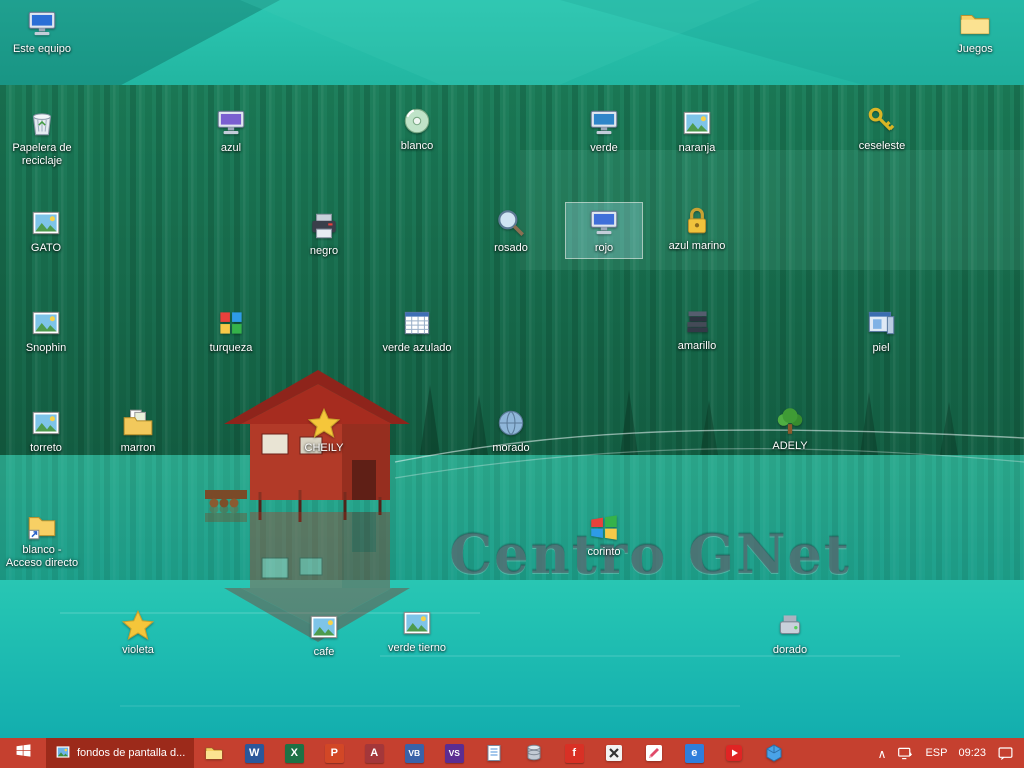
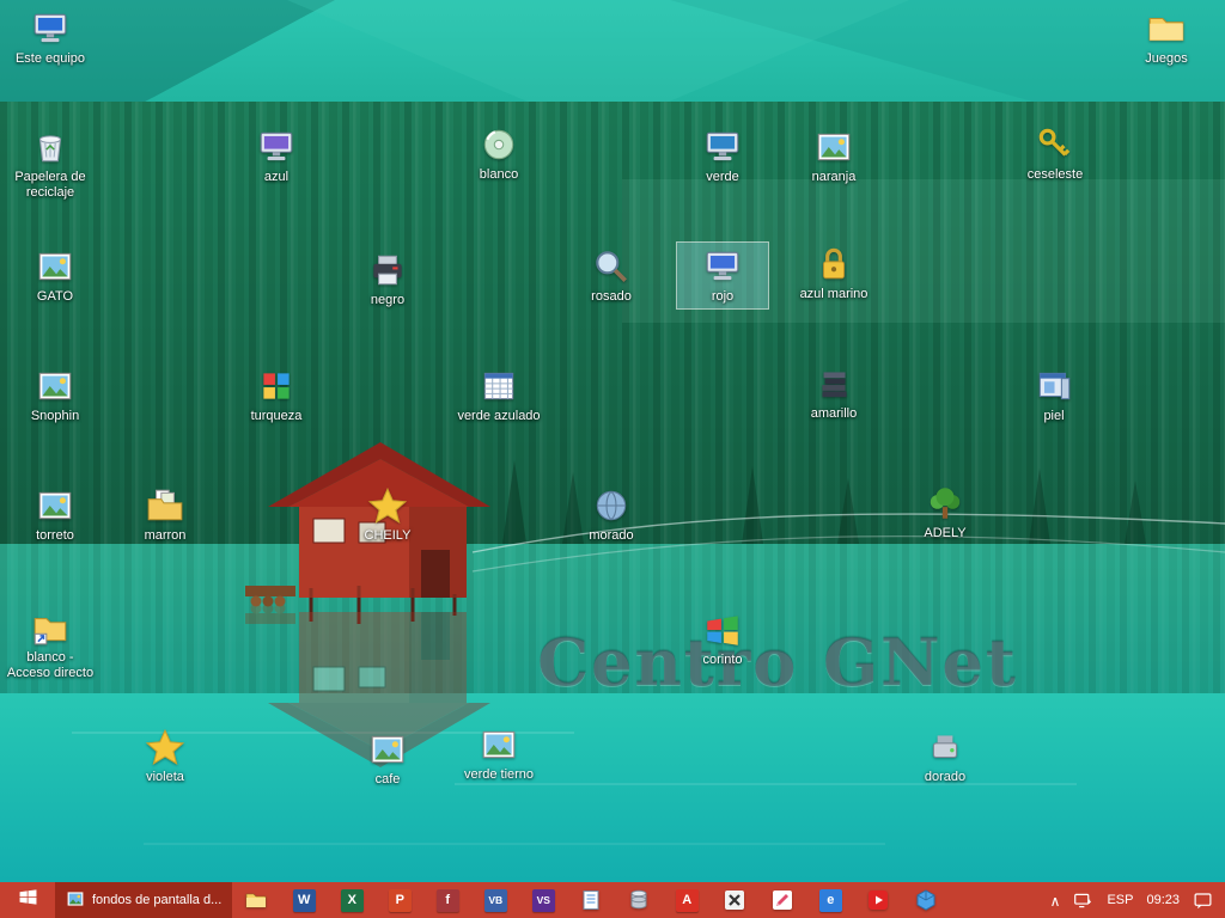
  Centro GNet
  Este equipo
  Juegos
  Papelera de reciclaje
  azul
  blanco
  verde
  naranja
  ceseleste
  GATO
  negro
  rosado
  rojo
  azul marino
  Snophin
  turqueza
  verde azulado
  amarillo
  piel
  torreto
  marron
  CHEILY
  morado
  ADELY
  blanco - Acceso directo
  corinto
  violeta
  cafe
  verde tierno
  dorado
  fondos de pantalla d...
  W
  X
  P
- A
+ f
  VB
  VS
- f
+ A
  e
  ∧
  ESP
  09:23
